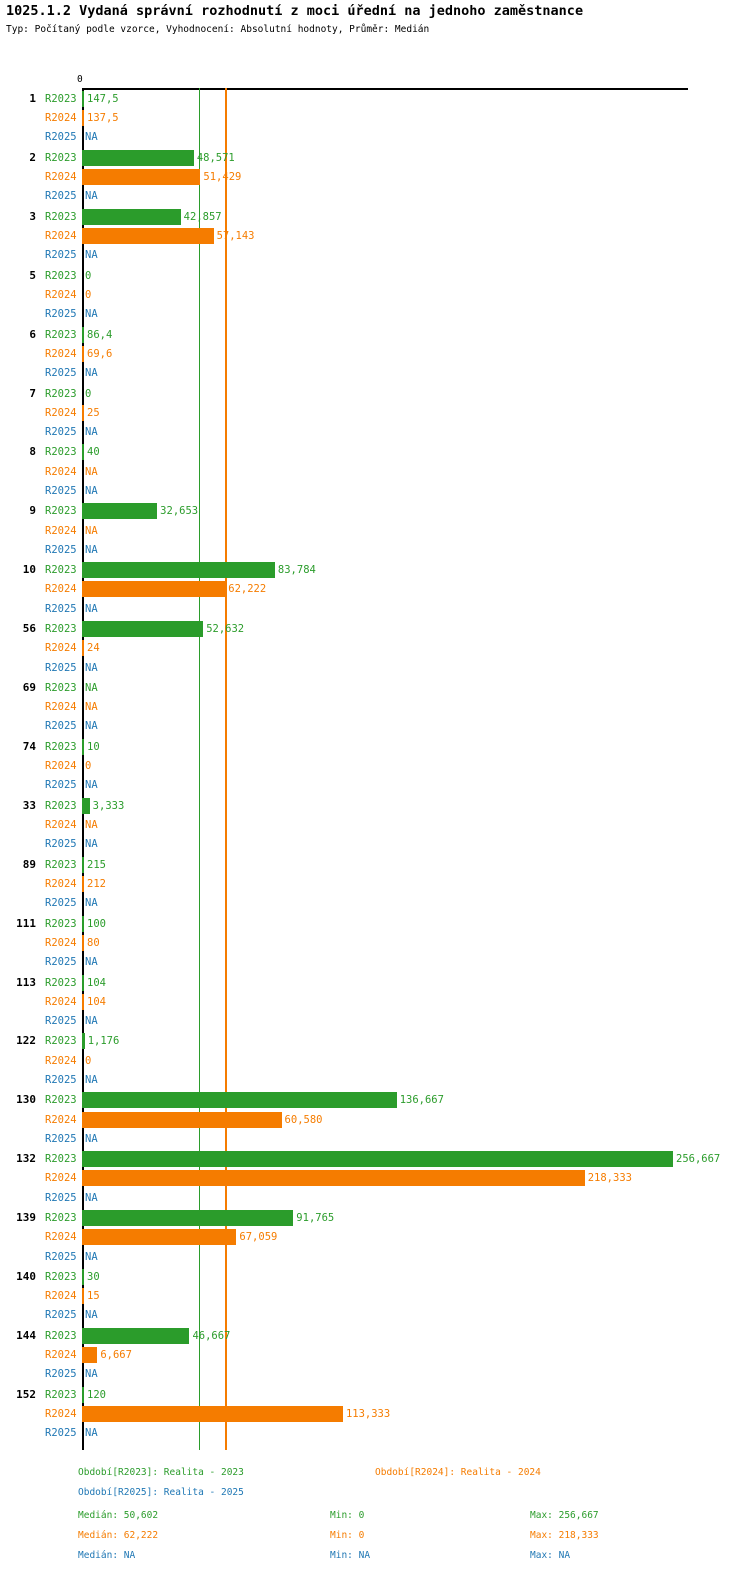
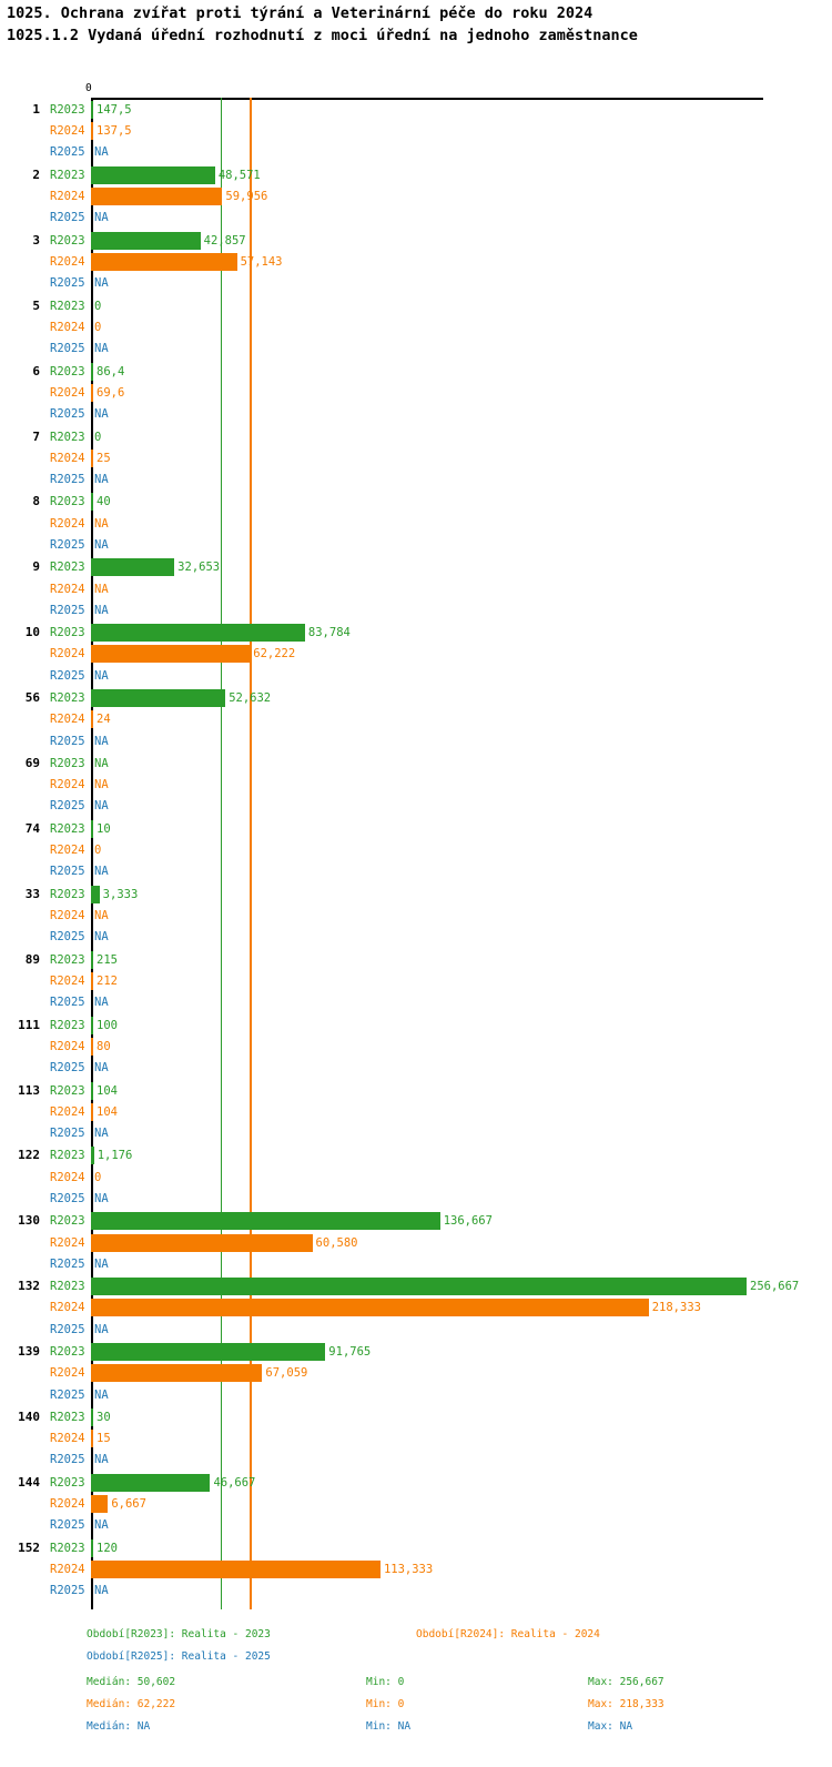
+ 1025. Ochrana zvířat proti týrání a Veterinární péče do roku 2024
- 1025.1.2 Vydaná správní rozhodnutí z moci úřední na jednoho zaměstnance
+ 1025.1.2 Vydaná úřední rozhodnutí z moci úřední na jednoho zaměstnance
- Typ: Počítaný podle vzorce, Vyhodnocení: Absolutní hodnoty, Průměr: Medián
  0
  1
  R2023
  147,5
  R2024
  137,5
  R2025
  NA
  2
  R2023
  48,571
  R2024
- 51,429
+ 59,956
  R2025
  NA
  3
  R2023
  42,857
  R2024
  57,143
  R2025
  NA
  5
  R2023
  0
  R2024
  0
  R2025
  NA
  6
  R2023
  86,4
  R2024
  69,6
  R2025
  NA
  7
  R2023
  0
  R2024
  25
  R2025
  NA
  8
  R2023
  40
  R2024
  NA
  R2025
  NA
  9
  R2023
  32,653
  R2024
  NA
  R2025
  NA
  10
  R2023
  83,784
  R2024
  62,222
  R2025
  NA
  56
  R2023
  52,632
  R2024
  24
  R2025
  NA
  69
  R2023
  NA
  R2024
  NA
  R2025
  NA
  74
  R2023
  10
  R2024
  0
  R2025
  NA
  33
  R2023
  3,333
  R2024
  NA
  R2025
  NA
  89
  R2023
  215
  R2024
  212
  R2025
  NA
  111
  R2023
  100
  R2024
  80
  R2025
  NA
  113
  R2023
  104
  R2024
  104
  R2025
  NA
  122
  R2023
  1,176
  R2024
  0
  R2025
  NA
  130
  R2023
  136,667
  R2024
  60,580
  R2025
  NA
  132
  R2023
  256,667
  R2024
  218,333
  R2025
  NA
  139
  R2023
  91,765
  R2024
  67,059
  R2025
  NA
  140
  R2023
  30
  R2024
  15
  R2025
  NA
  144
  R2023
  46,667
  R2024
  6,667
  R2025
  NA
  152
  R2023
  120
  R2024
  113,333
  R2025
  NA
  Období[R2023]: Realita - 2023
  Období[R2024]: Realita - 2024
  Období[R2025]: Realita - 2025
  Medián: 50,602
  Min: 0
  Max: 256,667
  Medián: 62,222
  Min: 0
  Max: 218,333
  Medián: NA
  Min: NA
  Max: NA
